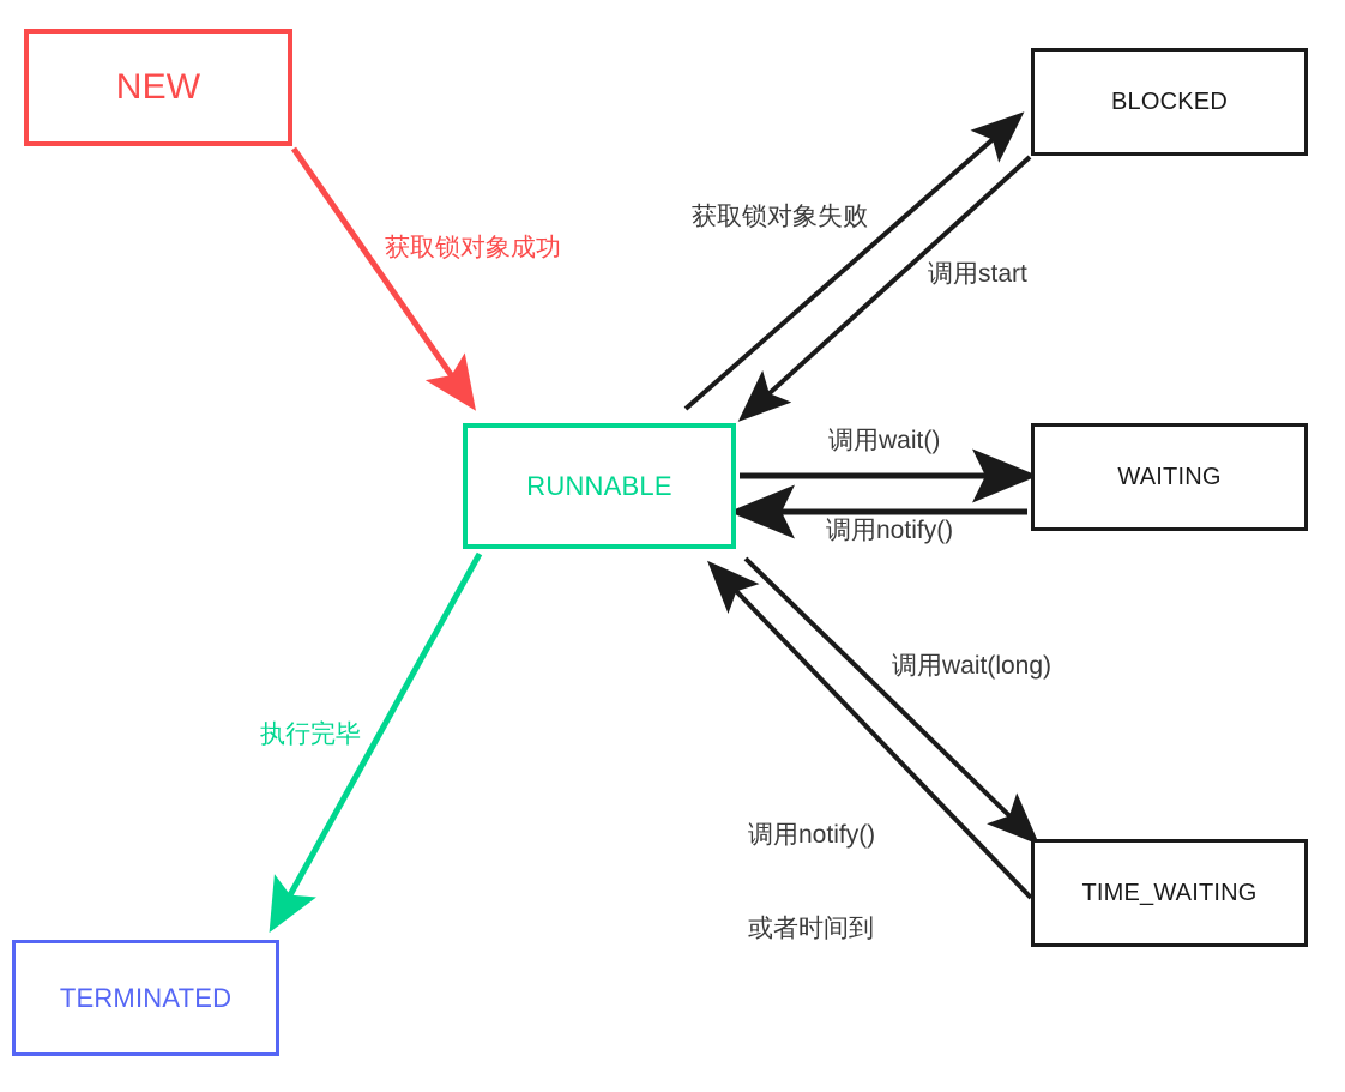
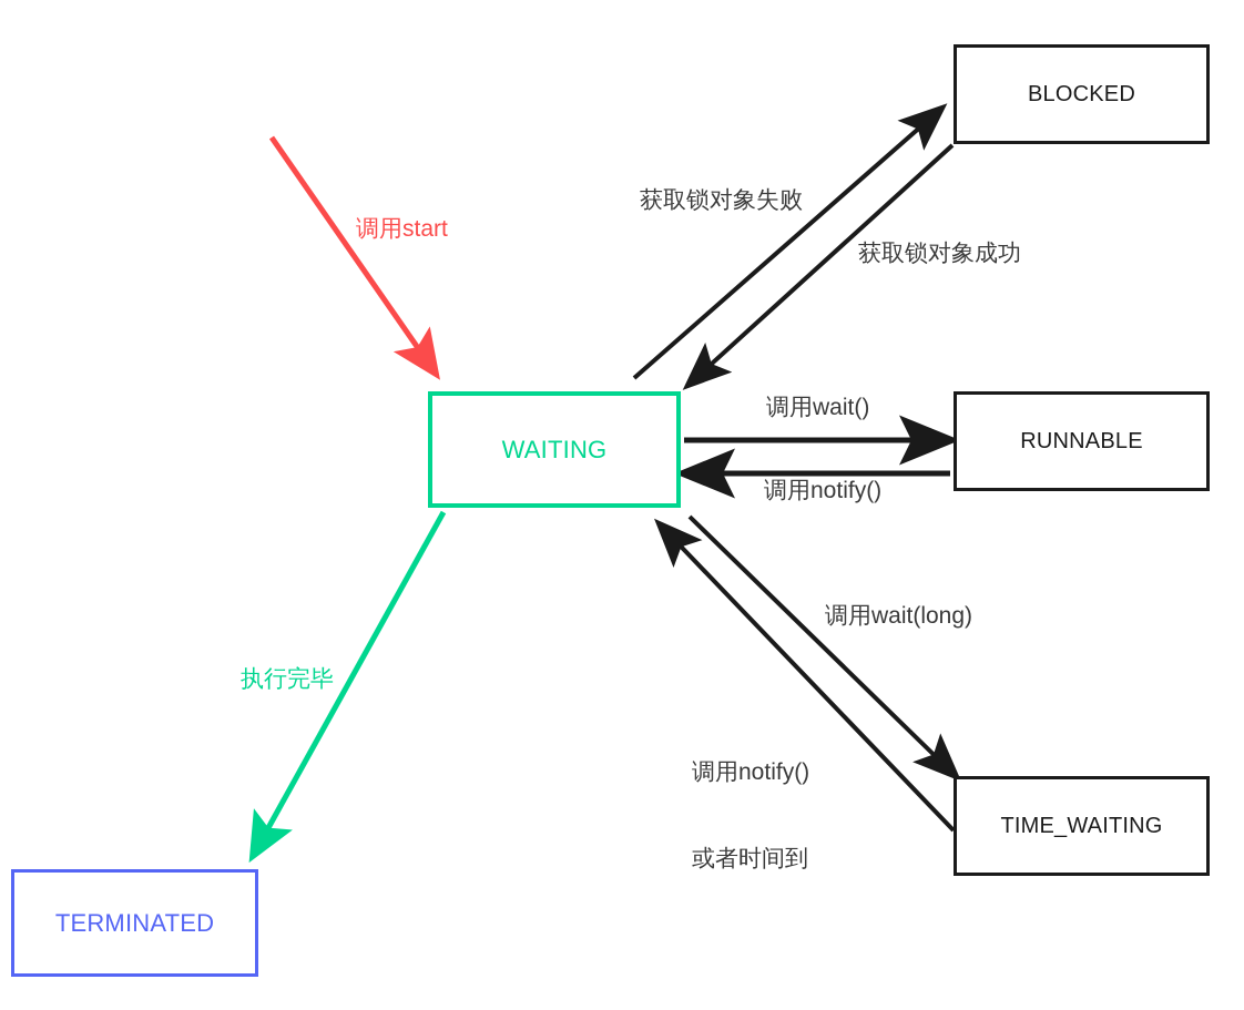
- NEW
- RUNNABLE
+ WAITING
  TERMINATED
  BLOCKED
- WAITING
+ RUNNABLE
  TIME_WAITING
- 获取锁对象成功
+ 调用start
  执行完毕
  获取锁对象失败
- 调用start
+ 获取锁对象成功
  调用wait()
  调用notify()
  调用wait(long)
  调用notify()
  或者时间到
